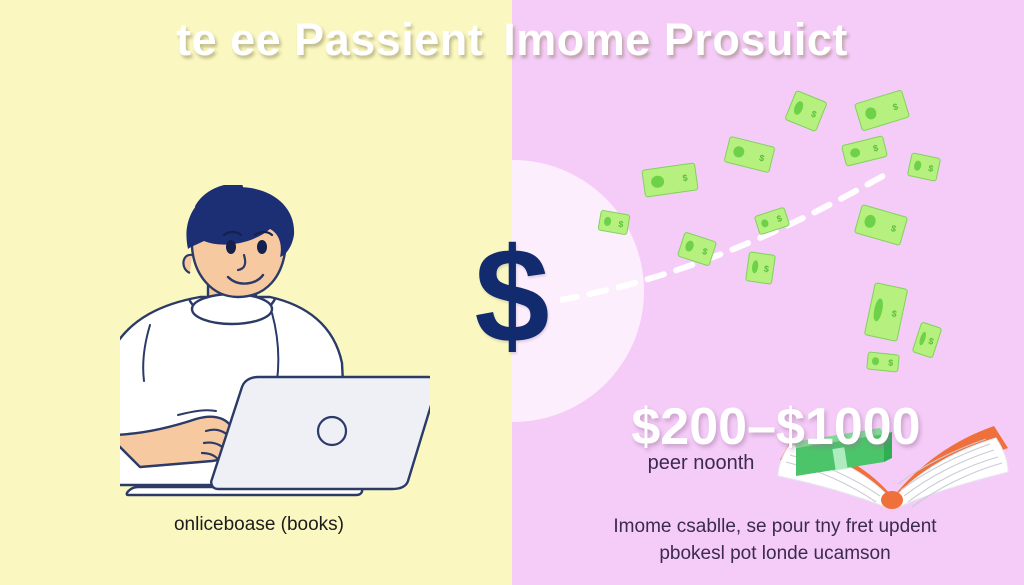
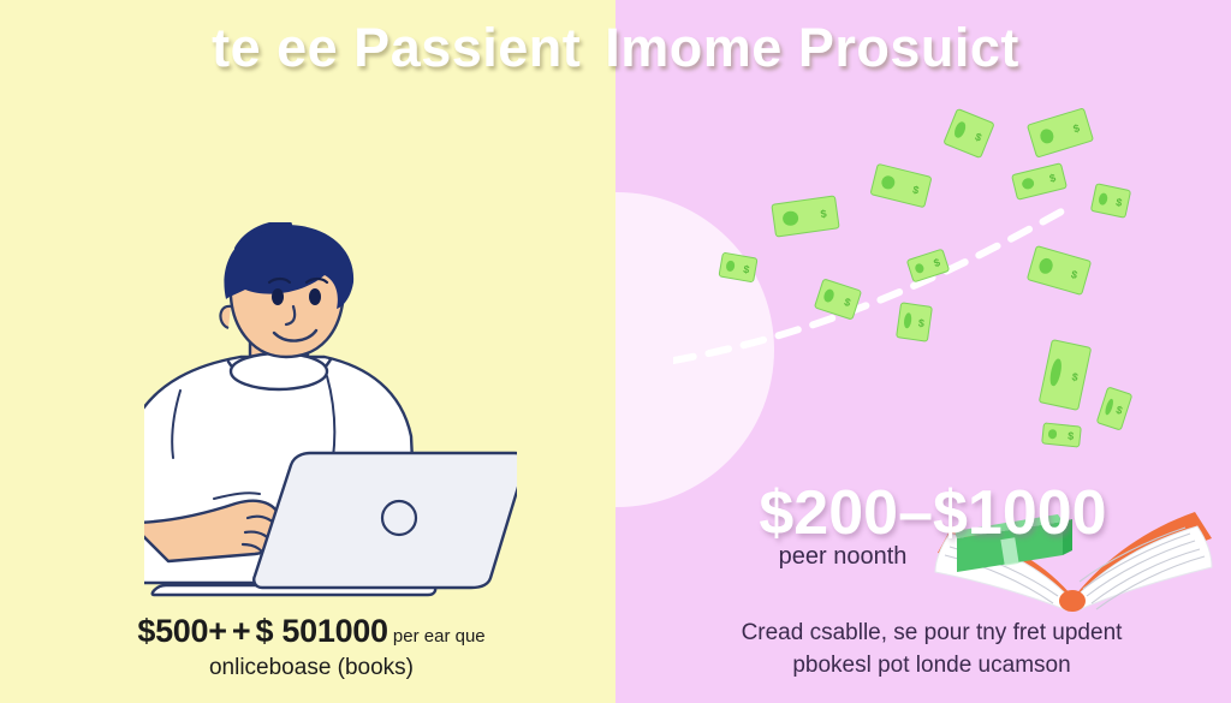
  te ee Passient Imome Prosuict
- $
  $200–$1000
  peer noonth
+ $500+ + $ 501000 per ear que
  onliceboase (books)
- Imome csablle, se pour tny fret updent
+ Cread csablle, se pour tny fret updent
  pbokesl pot londe ucamson
